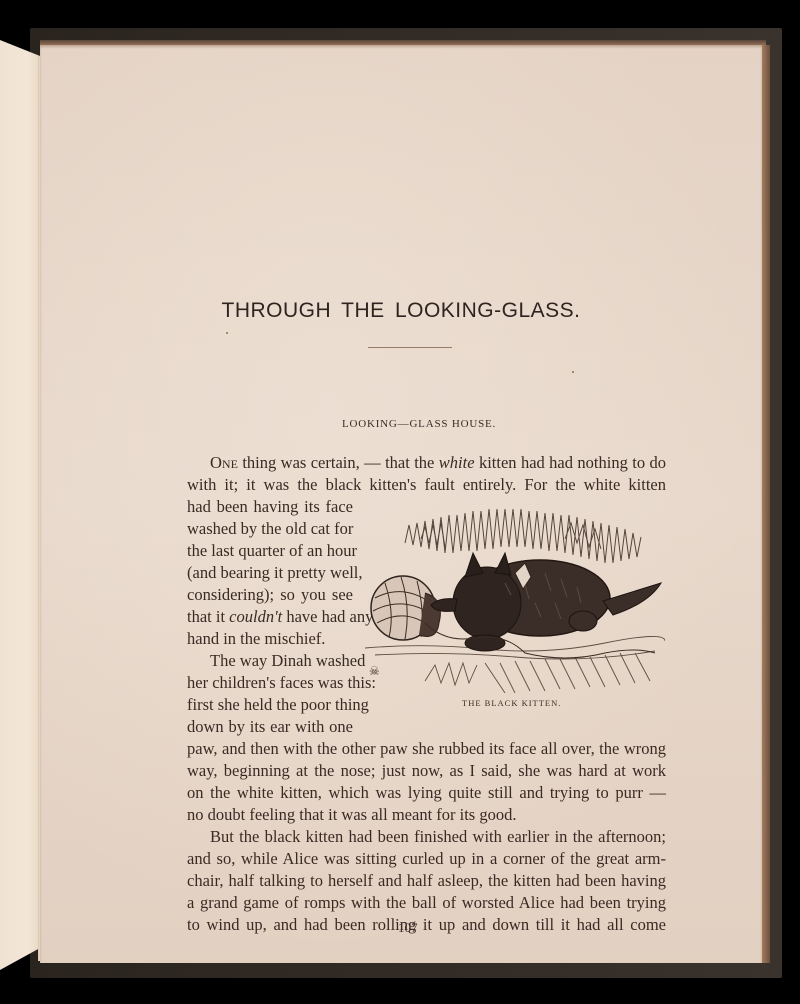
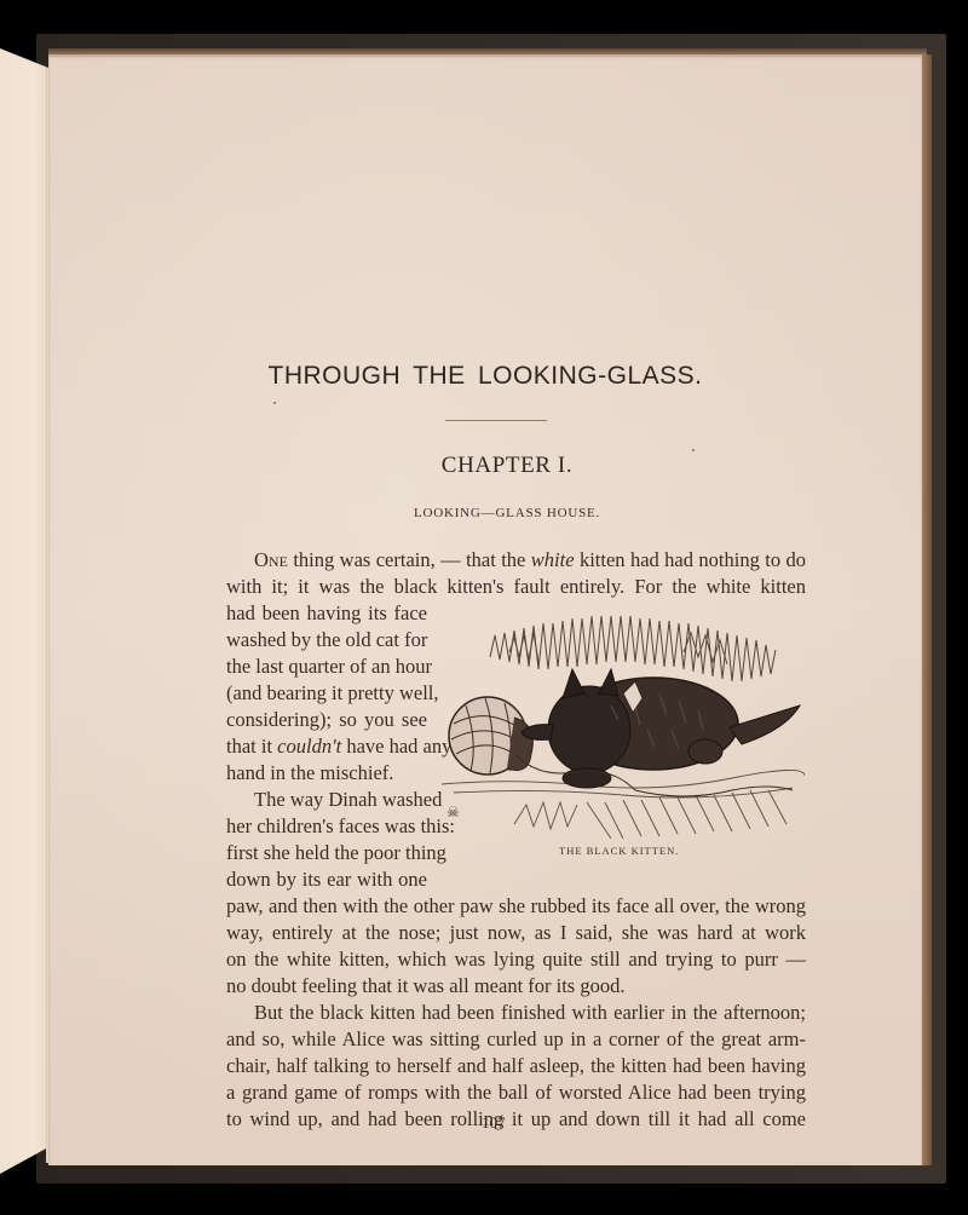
  THROUGH THE LOOKING-GLASS.
+ CHAPTER I.
  LOOKING—GLASS HOUSE.
  One thing was certain, — that the white kitten had had nothing to do
  with it; it was the black kitten's fault entirely. For the white kitten
  had been having its face
  washed by the old cat for
  the last quarter of an hour
  (and bearing it pretty well,
  considering); so you see
  that it couldn't have had any
  hand in the mischief.
  The way Dinah washed
  her children's faces was thi
  first she held the poor thing
  down by its ear with one
  paw, and then with the other paw she rubbed its face all over, the wrong
- way, beginning at the nose; just now, as I said, she was hard at work
+ way, entirely at the nose; just now, as I said, she was hard at work
  on the white kitten, which was lying quite still and trying to purr —
  no doubt feeling that it was all meant for its good.
  But the black kitten had been finished with earlier in the afternoon;
  and so, while Alice was sitting curled up in a corner of the great arm-
  chair, half talking to herself and half asleep, the kitten had been having
  a grand game of romps with the ball of worsted Alice had been trying
  to wind up, and had been rolling it up and down till it had all come
  ☠
  THE BLACK KITTEN.
  107
